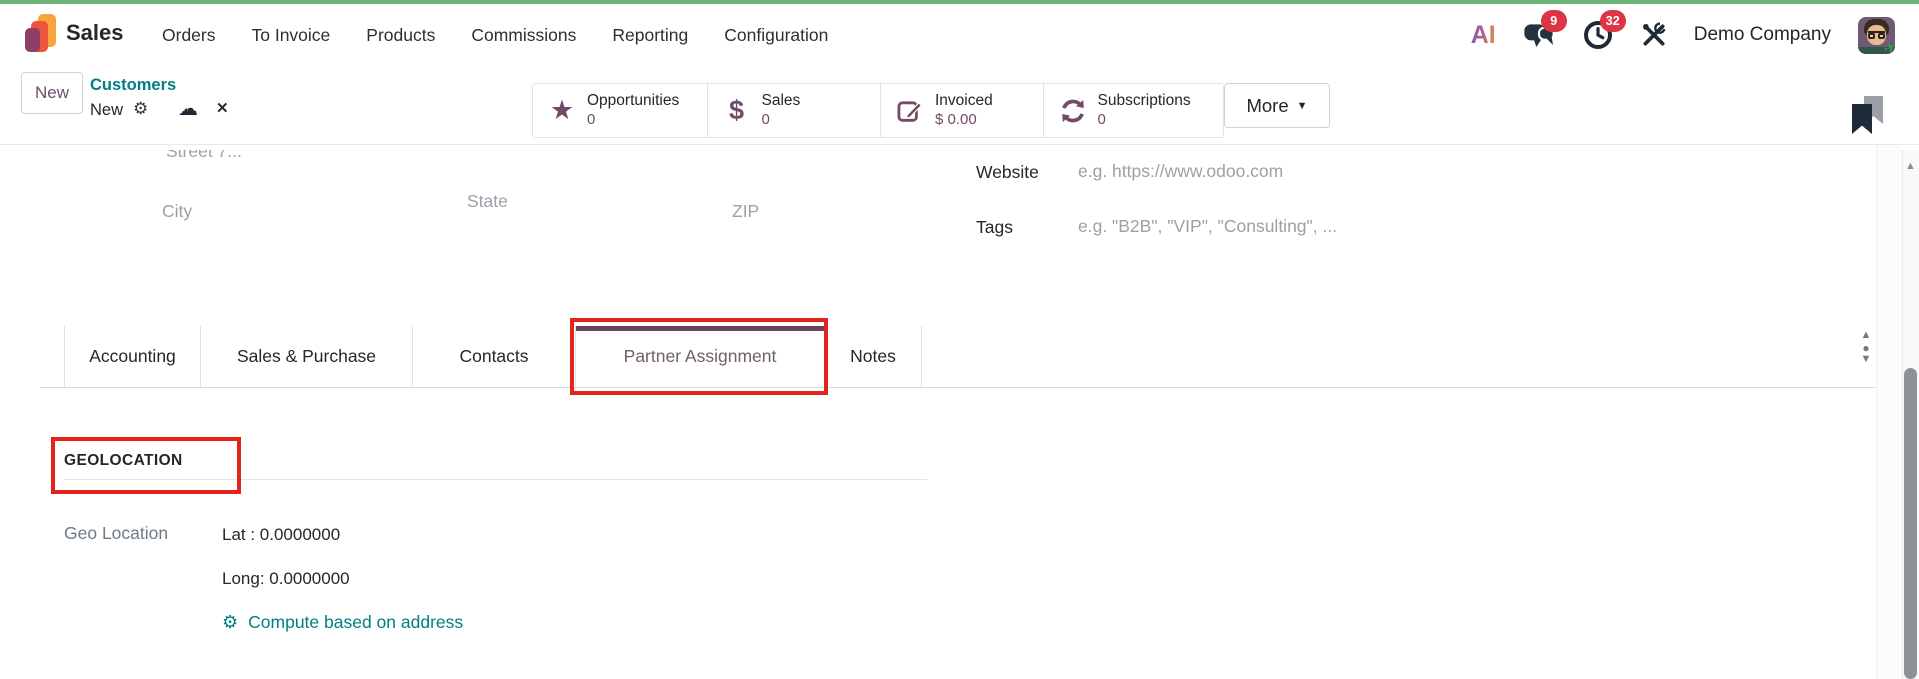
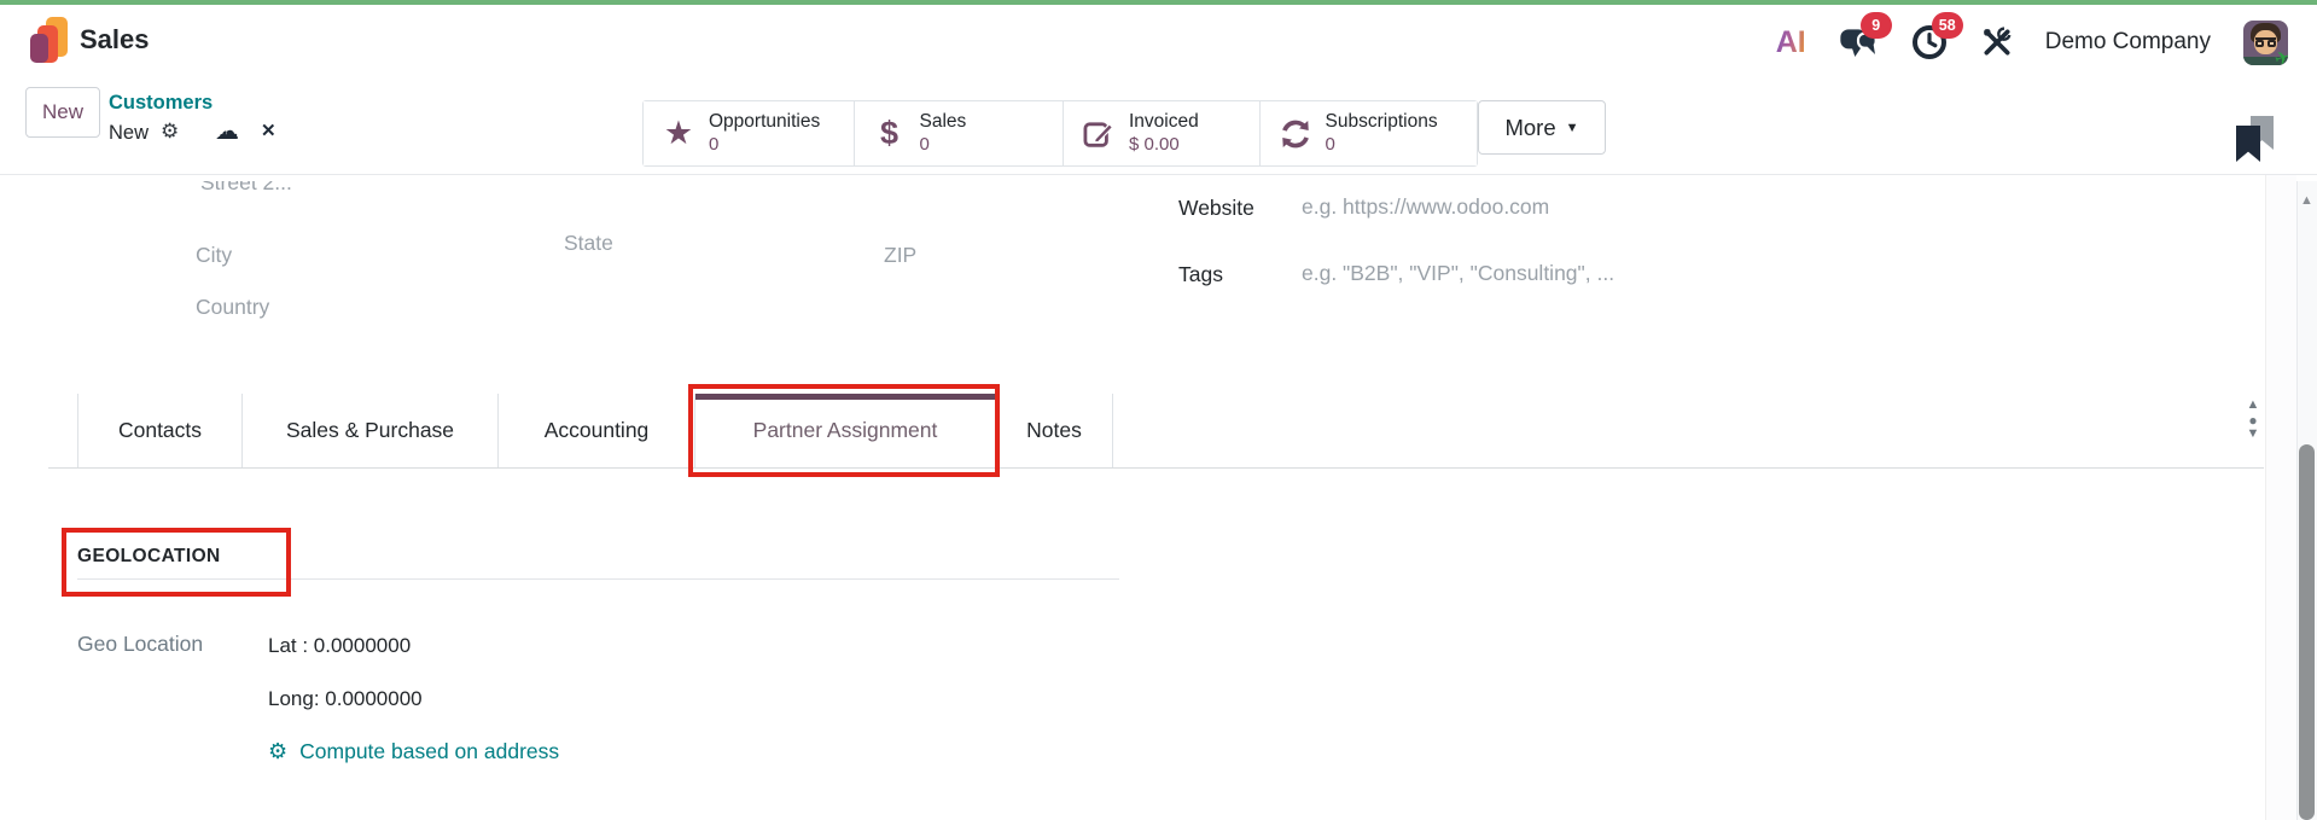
  Sales
- Orders
- To Invoice
- Products
- Commissions
- Reporting
- Configuration
  AI
  9
- 32
+ 58
  Demo Company
  New
  Customers
  New
  ⚙
  ☁
  ↑
  ✕
  ★
  Opportunities
  0
  $
  Sales
  0
  Invoiced
  $ 0.00
  Subscriptions
  0
  More
  ▼
- Street 7...
+ Street 2...
  City
  State
  ZIP
+ Country
  Website
  e.g. https://www.odoo.com
  Tags
  e.g. "B2B", "VIP", "Consulting", ...
- Accounting
+ Contacts
  Sales & Purchase
- Contacts
+ Accounting
  Partner Assignment
  Notes
  GEOLOCATION
  Geo Location
  Lat : 0.0000000
  Long: 0.0000000
  ⚙
  Compute based on address
  ▲
  ●
  ▼
  ▲
